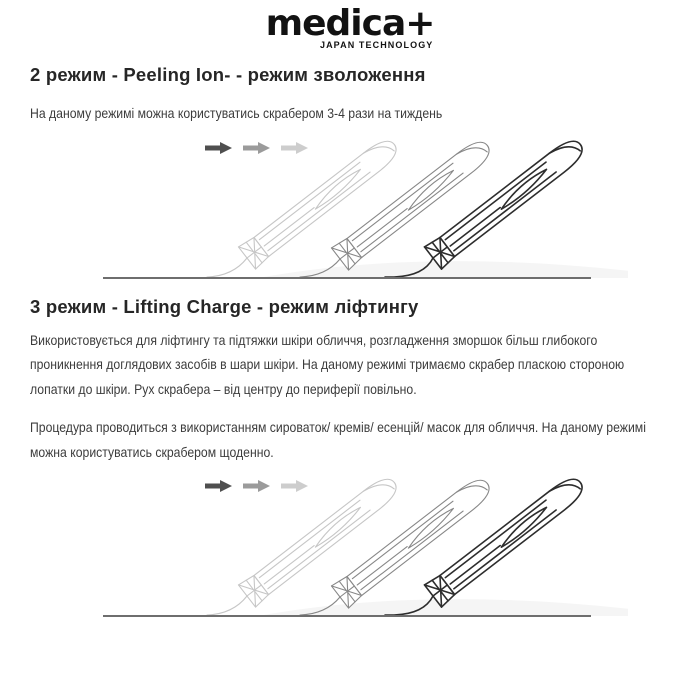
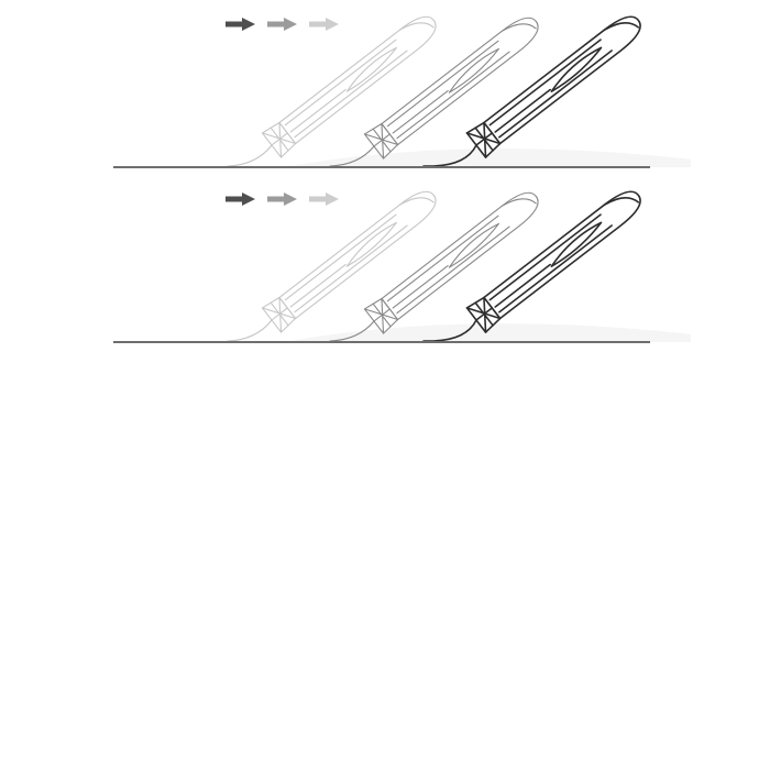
- medica+
- JAPAN TECHNOLOGY
- 2 режим - Peeling Ion- - режим зволоження
- На даному режимі можна користуватись скрабером 3-4 рази на тиждень
- 3 режим - Lifting Charge - режим ліфтингу
- Використовується для ліфтингу та підтяжки шкіри обличчя, розгладження зморшок більш глибокого проникнення доглядових засобів в шари шкіри. На даному режимі тримаємо скрабер пласкою стороною лопатки до шкіри. Рух скрабера – від центру до периферії повільно.
- Процедура проводиться з використанням сироваток/ кремів/ есенцій/ масок для обличчя. На даному режимі можна користуватись скрабером щоденно.
